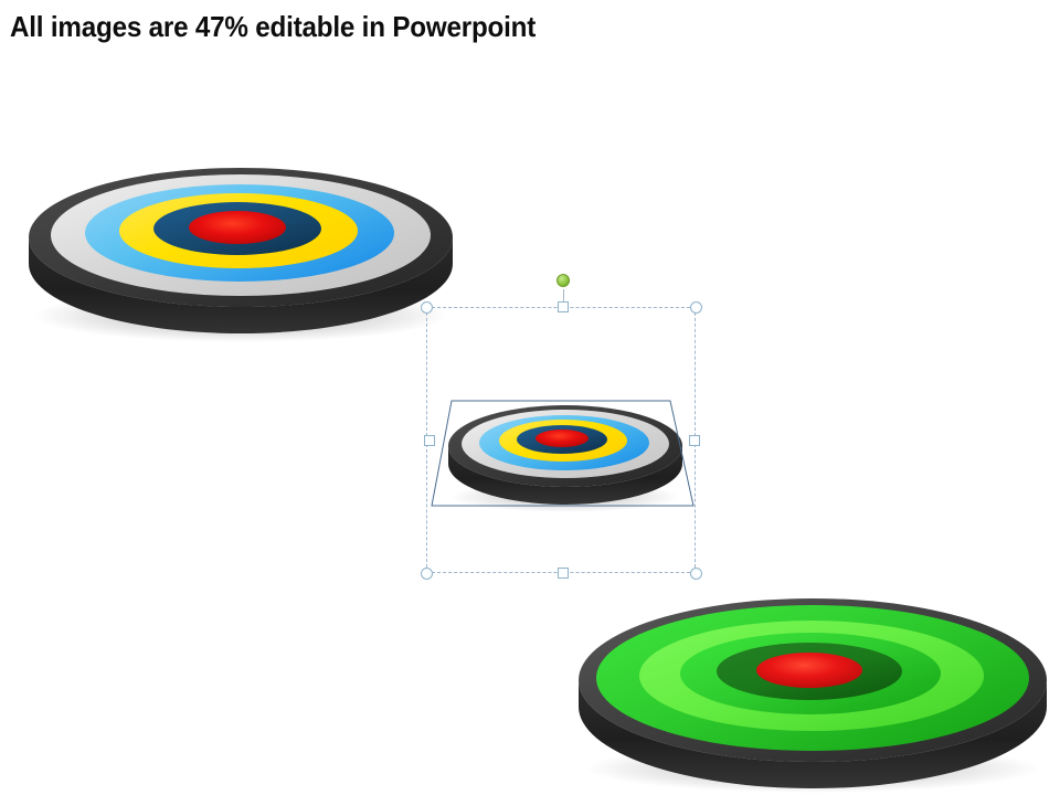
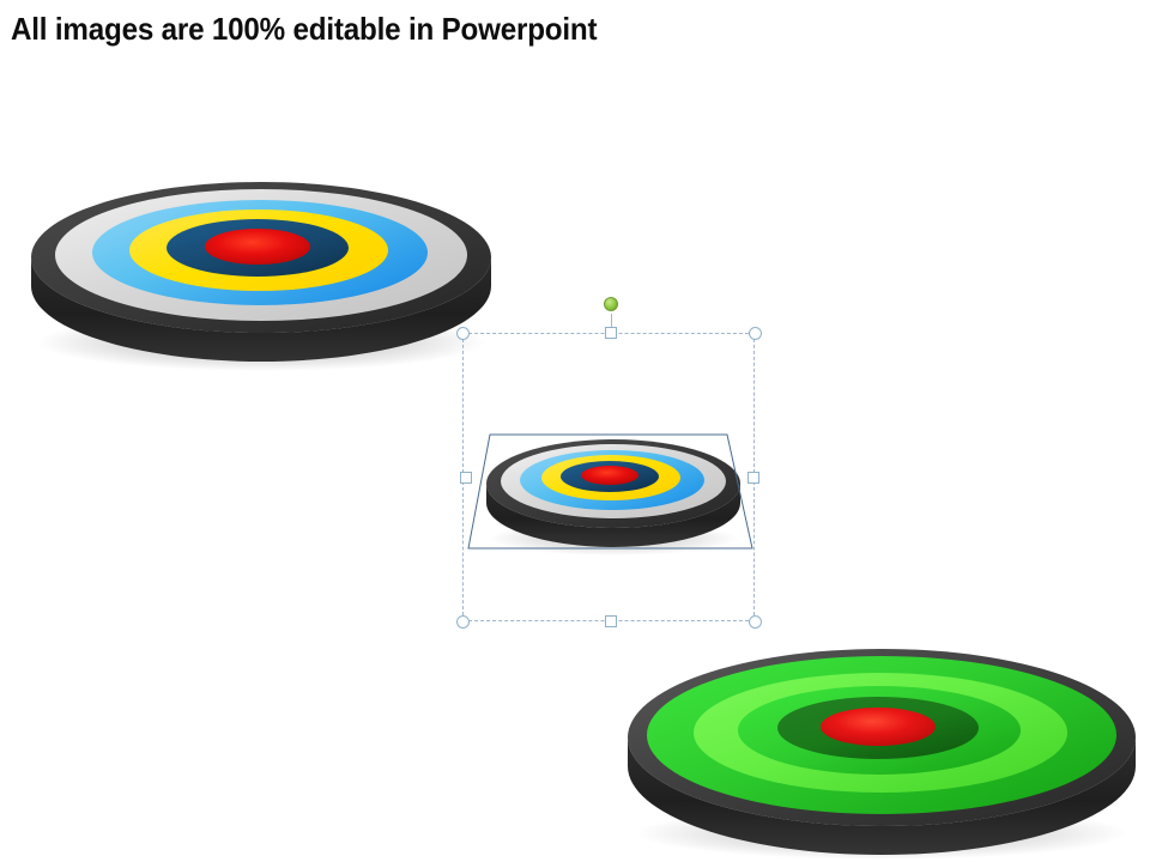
- All images are 47% editable in Powerpoint
+ All images are 100% editable in Powerpoint
